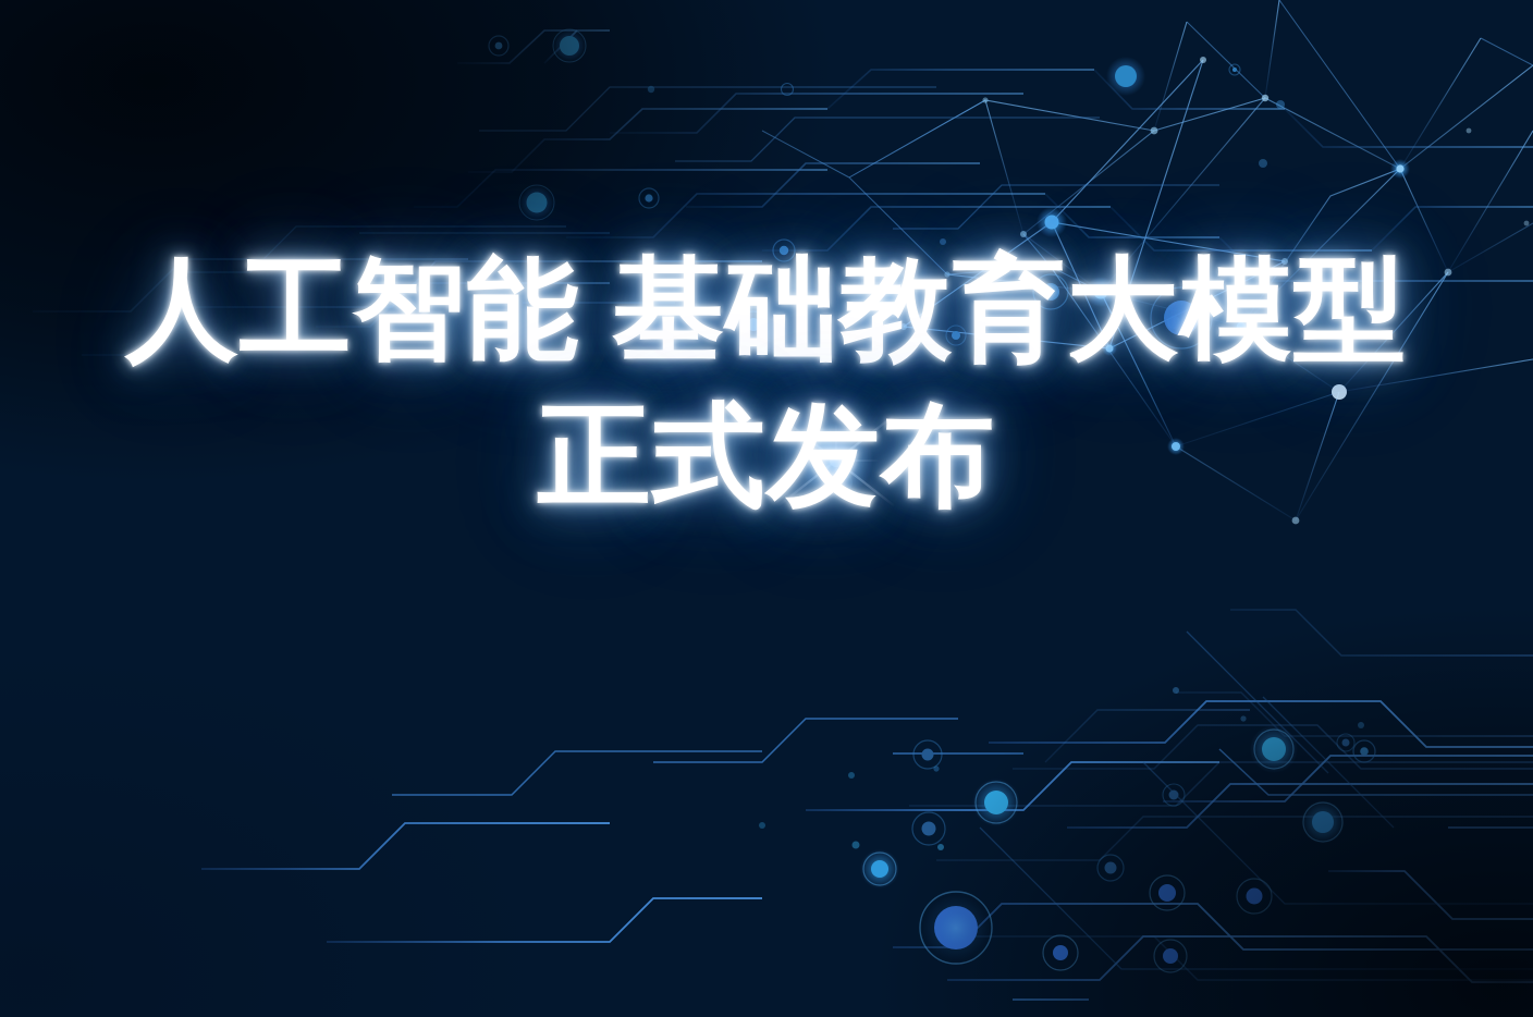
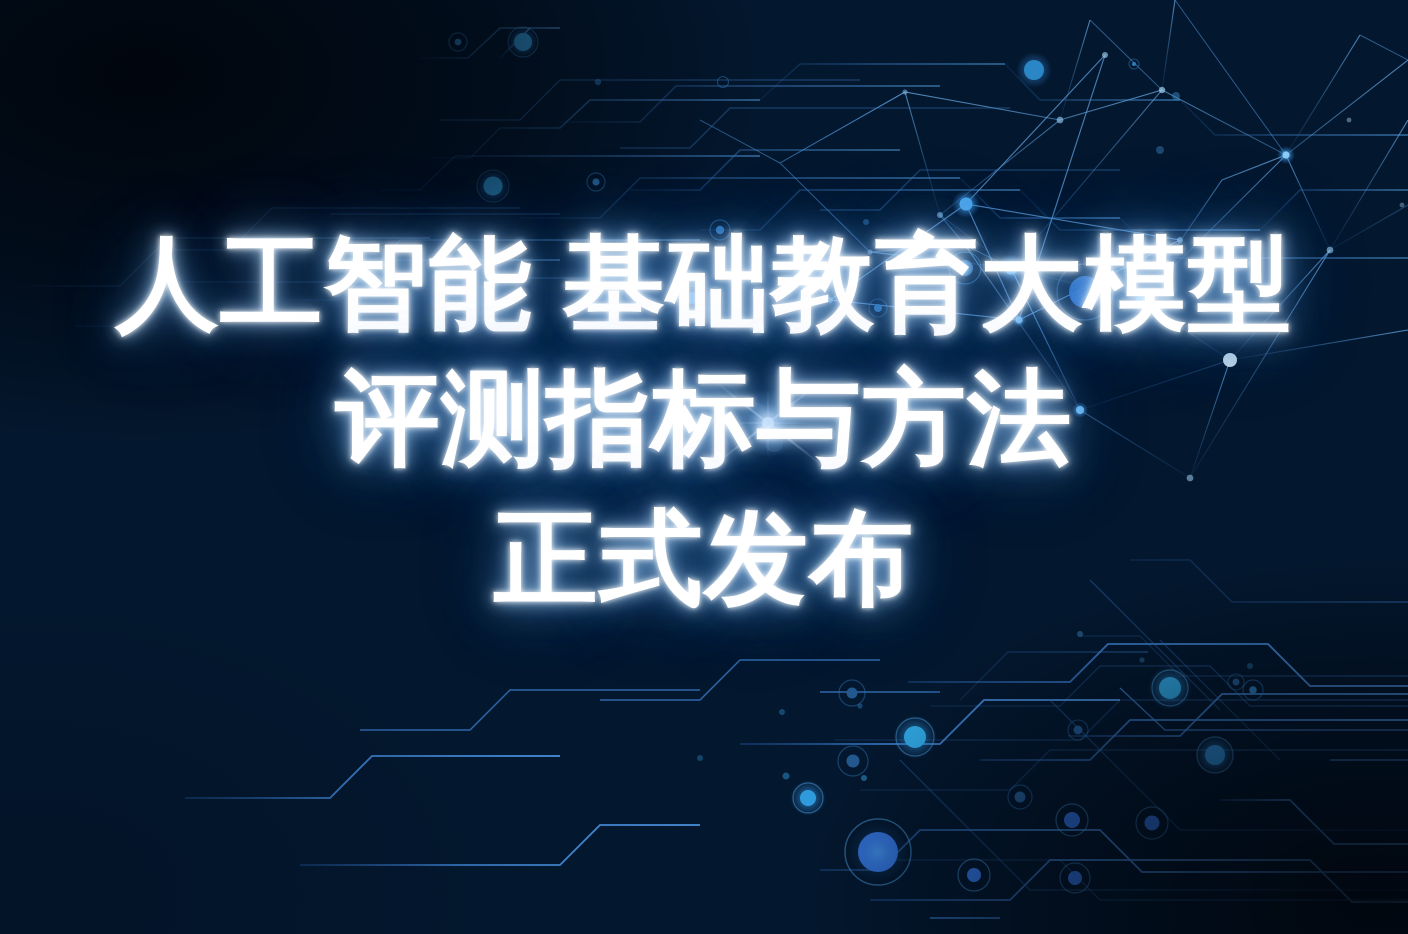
  人工智能 基础教育大模型
+ 评测指标与方法
  正式发布
